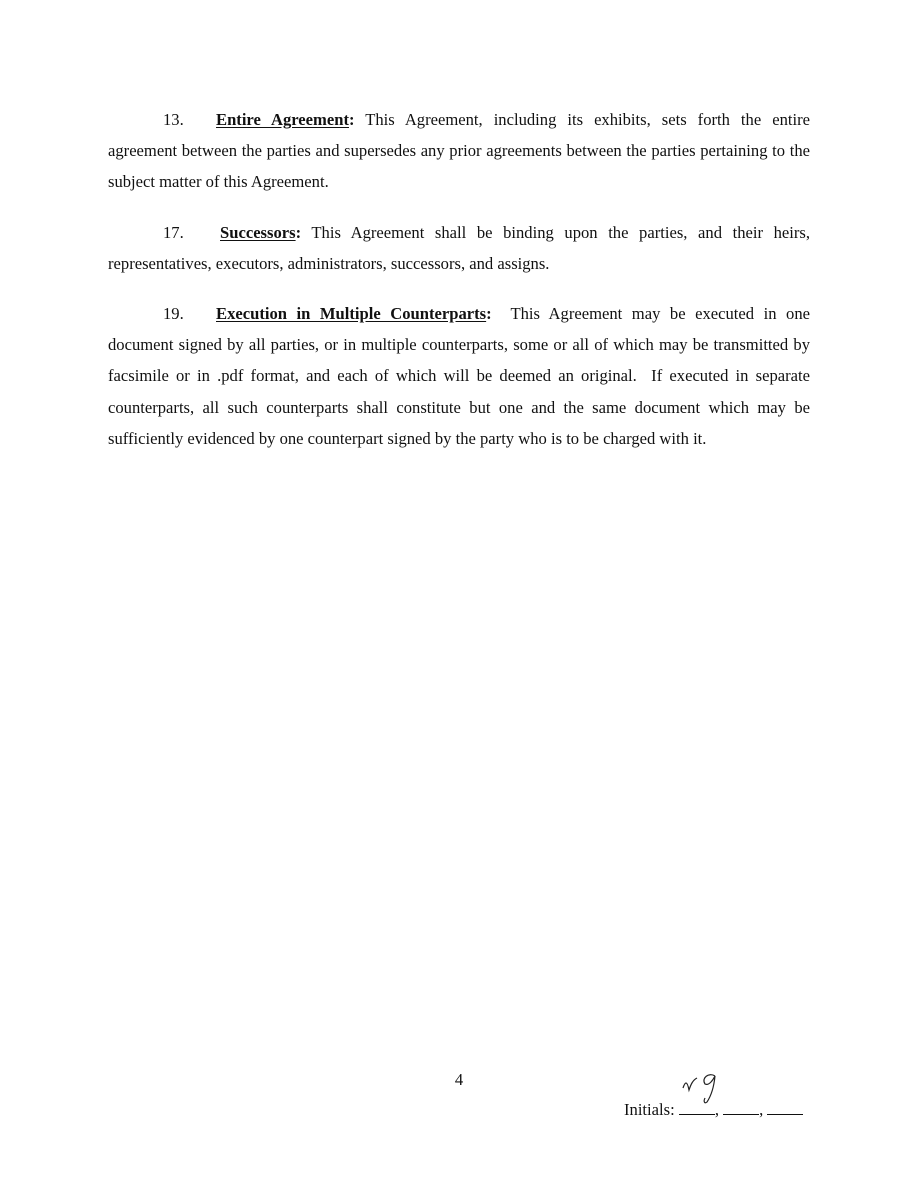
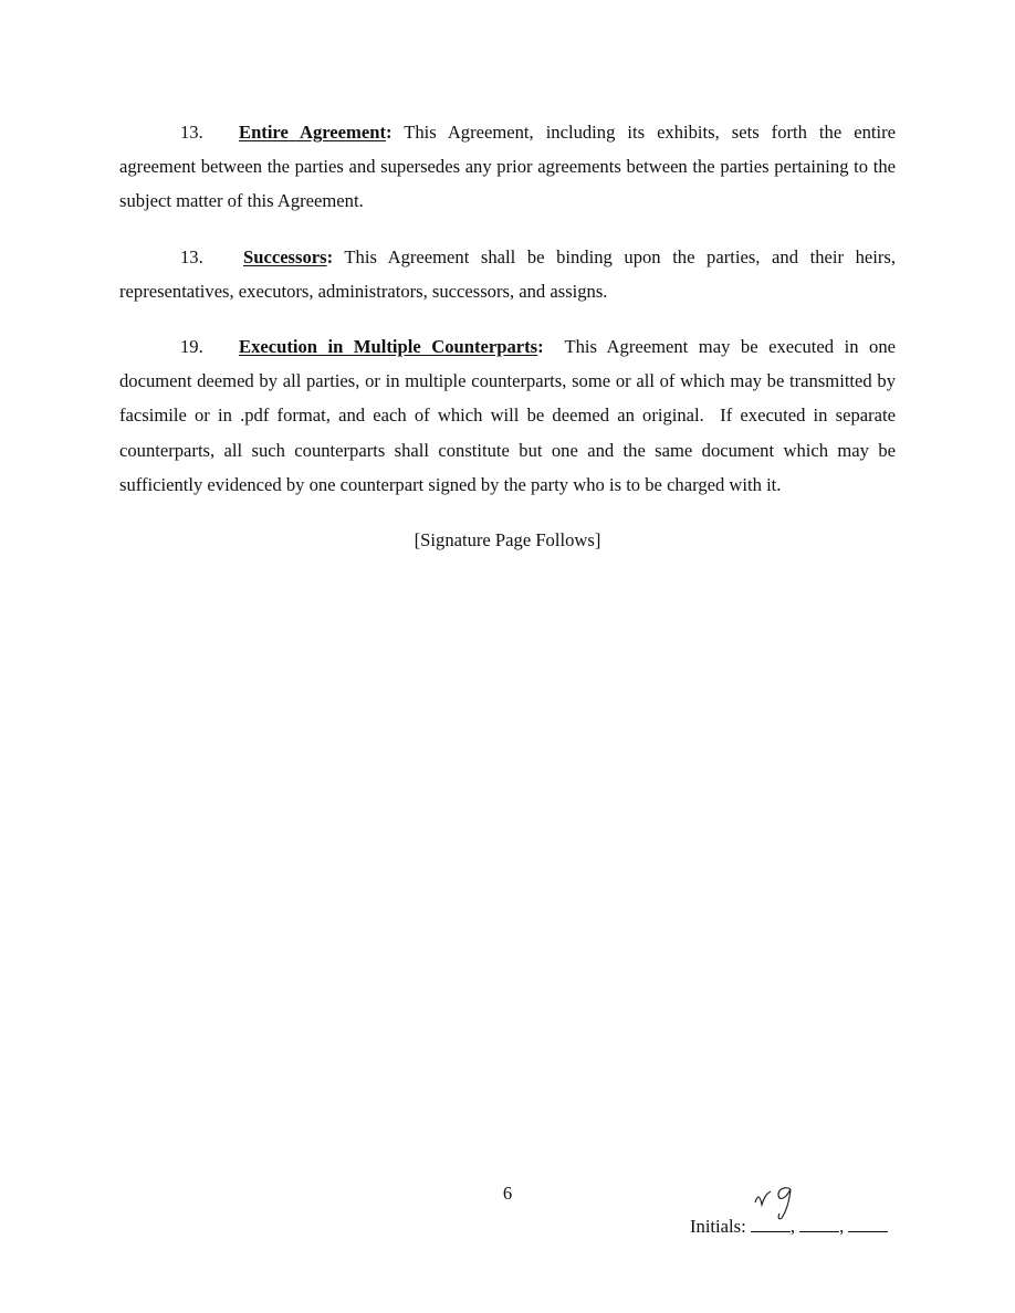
  13. Entire Agreement: This Agreement, including its exhibits, sets forth the entire agreement between the parties and supersedes any prior agreements between the parties pertaining to the subject matter of this Agreement.
- 17. Successors: This Agreement shall be binding upon the parties, and their heirs, representatives, executors, administrators, successors, and assigns.
+ 13. Successors: This Agreement shall be binding upon the parties, and their heirs, representatives, executors, administrators, successors, and assigns.
- 19. Execution in Multiple Counterparts: This Agreement may be executed in one document signed by all parties, or in multiple counterparts, some or all of which may be transmitted by facsimile or in .pdf format, and each of which will be deemed an original. If executed in separate counterparts, all such counterparts shall constitute but one and the same document which may be sufficiently evidenced by one counterpart signed by the party who is to be charged with it.
+ 19. Execution in Multiple Counterparts: This Agreement may be executed in one document deemed by all parties, or in multiple counterparts, some or all of which may be transmitted by facsimile or in .pdf format, and each of which will be deemed an original. If executed in separate counterparts, all such counterparts shall constitute but one and the same document which may be sufficiently evidenced by one counterpart signed by the party who is to be charged with it.
+ [Signature Page Follows]
- 4
+ 6
  Initials: , ,
